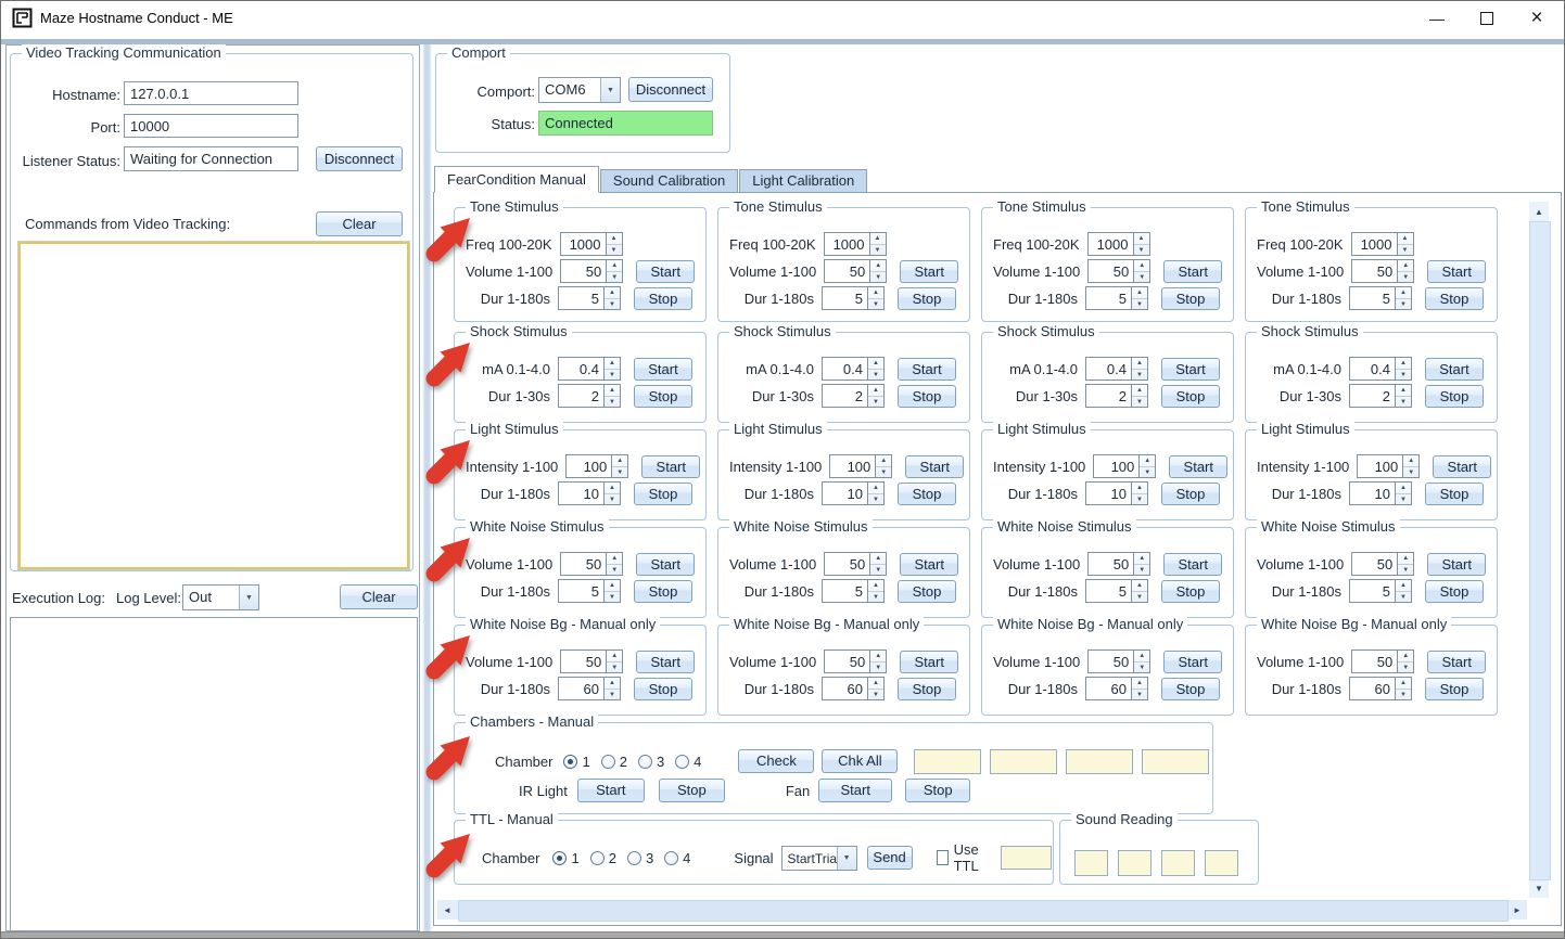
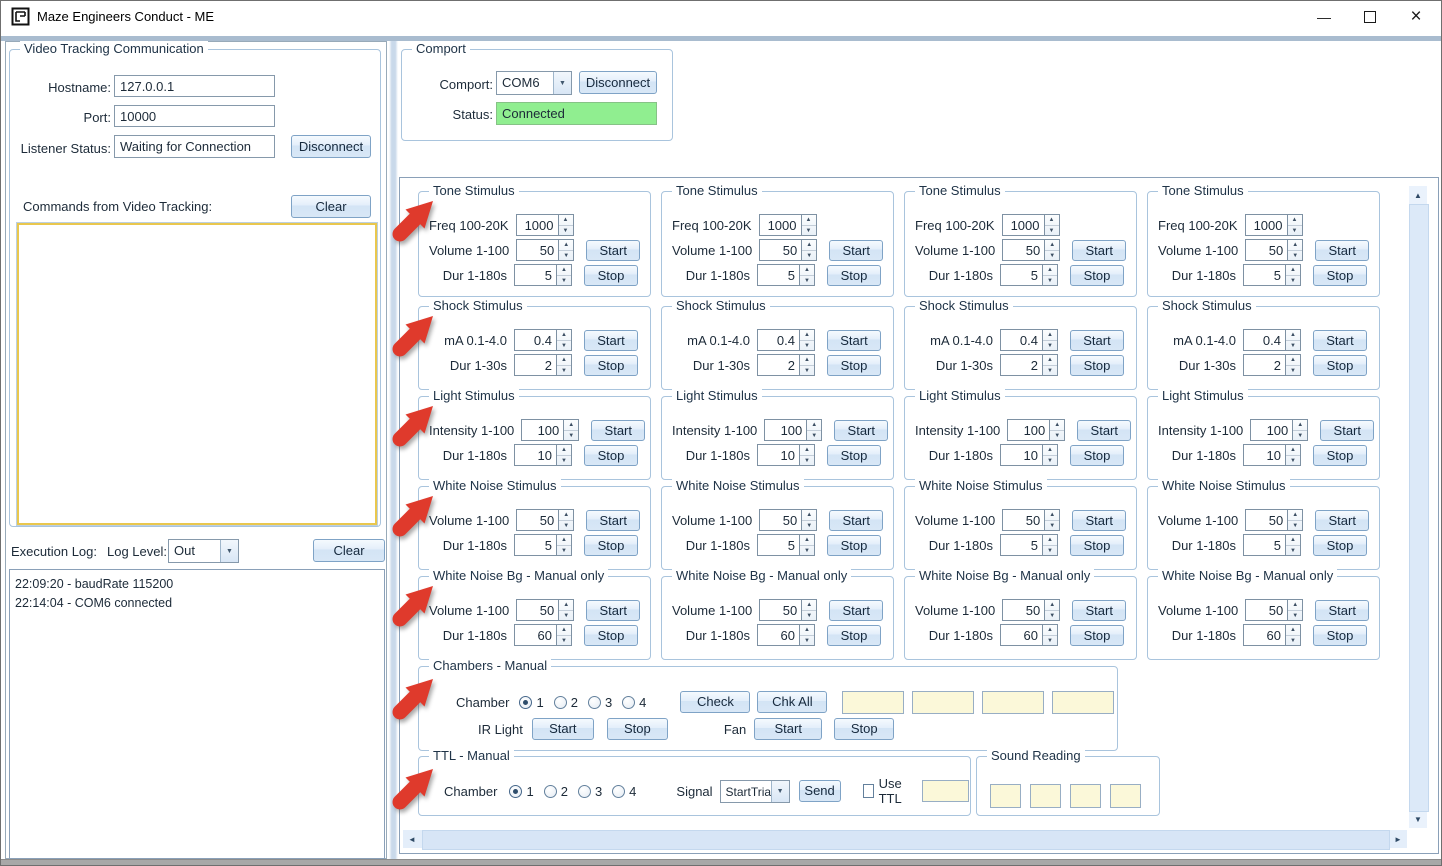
- Maze Hostname Conduct - ME
+ Maze Engineers Conduct - ME
  —
  ×
  Video Tracking Communication
  Hostname:
  127.0.0.1
  Port:
  10000
  Listener Status:
  Waiting for Connection
  Disconnect
  Commands from Video Tracking:
  Clear
  Execution Log:
  Log Level:
  Out
  Clear
+ 22:09:20 - baudRate 115200
+ 22:14:04 - COM6 connected
  Comport
  Comport:
  COM6
  Disconnect
  Status:
  Connected
- FearCondition Manual
- Sound Calibration
- Light Calibration
  Tone Stimulus
  Freq 100-20K
  1000
  Volume 1-100
  50
  Start
  Dur 1-180s
  5
  Stop
  Tone Stimulus
  Freq 100-20K
  1000
  Volume 1-100
  50
  Start
  Dur 1-180s
  5
  Stop
  Tone Stimulus
  Freq 100-20K
  1000
  Volume 1-100
  50
  Start
  Dur 1-180s
  5
  Stop
  Tone Stimulus
  Freq 100-20K
  1000
  Volume 1-100
  50
  Start
  Dur 1-180s
  5
  Stop
  Shock Stimulus
  mA 0.1-4.0
  0.4
  Start
  Dur 1-30s
  2
  Stop
  Shock Stimulus
  mA 0.1-4.0
  0.4
  Start
  Dur 1-30s
  2
  Stop
  Shock Stimulus
  mA 0.1-4.0
  0.4
  Start
  Dur 1-30s
  2
  Stop
  Shock Stimulus
  mA 0.1-4.0
  0.4
  Start
  Dur 1-30s
  2
  Stop
  Light Stimulus
  Intensity 1-100
  100
  Start
  Dur 1-180s
  10
  Stop
  Light Stimulus
  Intensity 1-100
  100
  Start
  Dur 1-180s
  10
  Stop
  Light Stimulus
  Intensity 1-100
  100
  Start
  Dur 1-180s
  10
  Stop
  Light Stimulus
  Intensity 1-100
  100
  Start
  Dur 1-180s
  10
  Stop
  White Noise Stimulus
  Volume 1-100
  50
  Start
  Dur 1-180s
  5
  Stop
  White Noise Stimulus
  Volume 1-100
  50
  Start
  Dur 1-180s
  5
  Stop
  White Noise Stimulus
  Volume 1-100
  50
  Start
  Dur 1-180s
  5
  Stop
  White Noise Stimulus
  Volume 1-100
  50
  Start
  Dur 1-180s
  5
  Stop
  White Noise Bg - Manual only
  Volume 1-100
  50
  Start
  Dur 1-180s
  60
  Stop
  White Noise Bg - Manual only
  Volume 1-100
  50
  Start
  Dur 1-180s
  60
  Stop
  White Noise Bg - Manual only
  Volume 1-100
  50
  Start
  Dur 1-180s
  60
  Stop
  White Noise Bg - Manual only
  Volume 1-100
  50
  Start
  Dur 1-180s
  60
  Stop
  Chambers - Manual
  Chamber
  1
  2
  3
  4
  Check
  Chk All
  IR Light
  Start
  Stop
  Fan
  Start
  Stop
  TTL - Manual
  Chamber
  1
  2
  3
  4
  Signal
  StartTria
  Send
  Use TTL
  Sound Reading
  ▲
  ▼
  ◄
  ►
